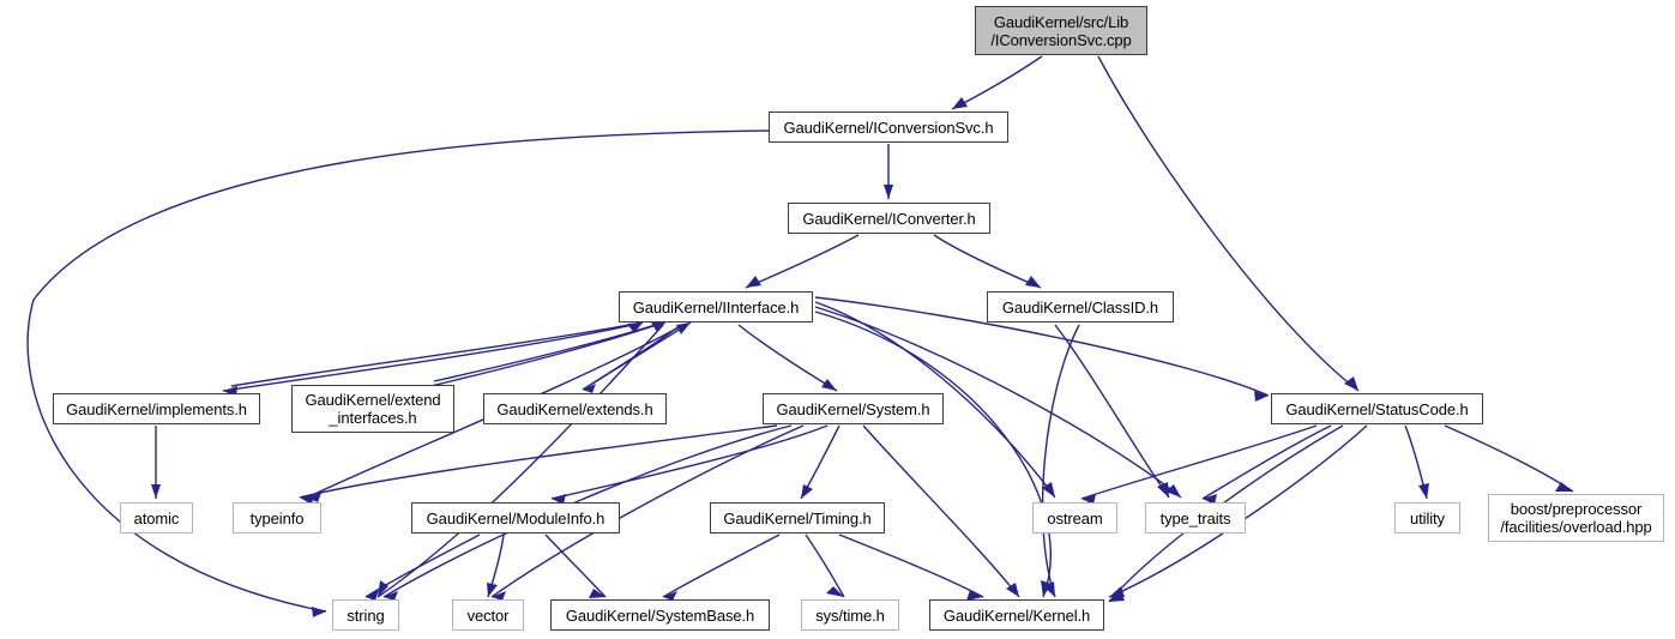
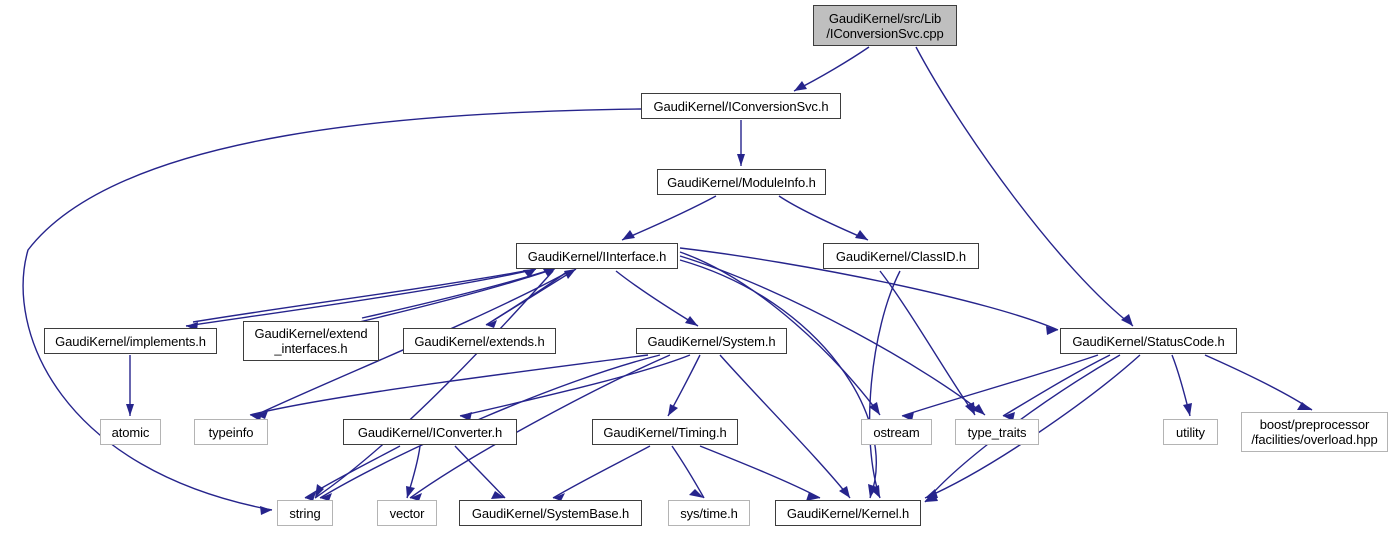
  GaudiKernel/src/Lib
  /IConversionSvc.cpp
  GaudiKernel/IConversionSvc.h
- GaudiKernel/IConverter.h
+ GaudiKernel/ModuleInfo.h
  GaudiKernel/IInterface.h
  GaudiKernel/ClassID.h
  GaudiKernel/implements.h
  GaudiKernel/extend
  _interfaces.h
  GaudiKernel/extends.h
  GaudiKernel/System.h
  GaudiKernel/StatusCode.h
  atomic
  typeinfo
- GaudiKernel/ModuleInfo.h
+ GaudiKernel/IConverter.h
  GaudiKernel/Timing.h
  ostream
  type_traits
  utility
  boost/preprocessor
  /facilities/overload.hpp
  string
  vector
  GaudiKernel/SystemBase.h
  sys/time.h
  GaudiKernel/Kernel.h
